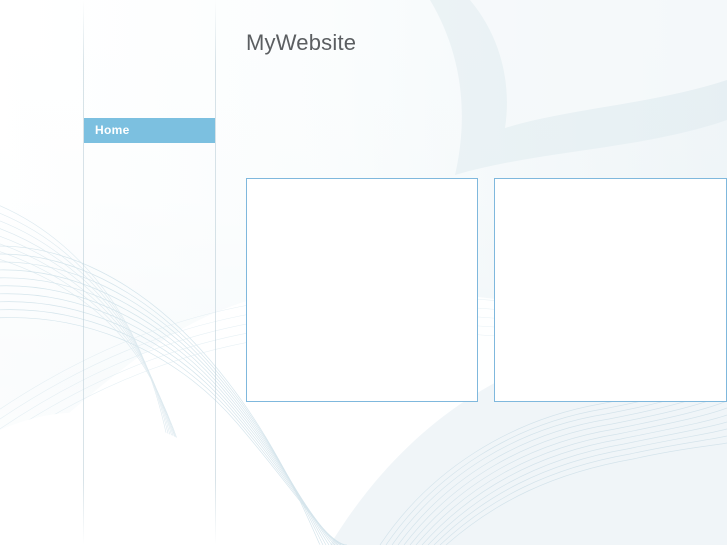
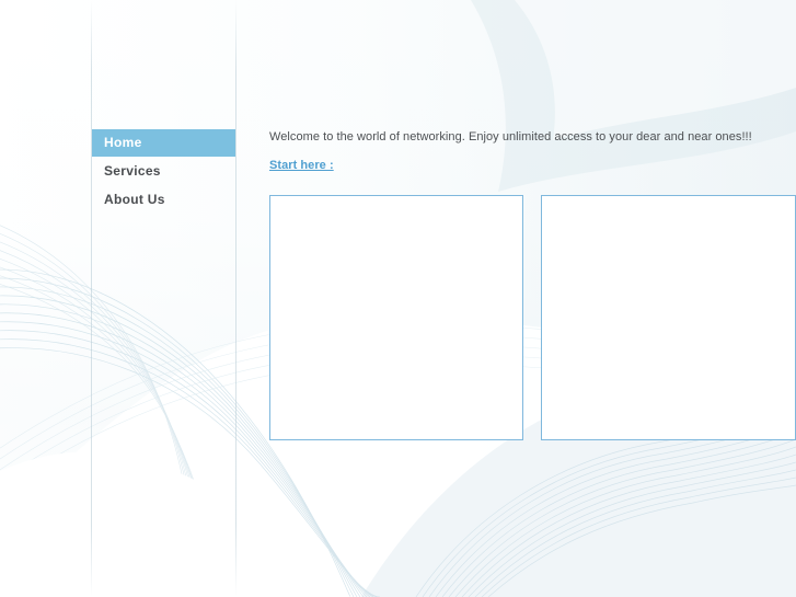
- MyWebsite
  Home
+ Services
+ About Us
+ Welcome to the world of networking. Enjoy unlimited access to your dear and near ones!!!
+ Start here :
